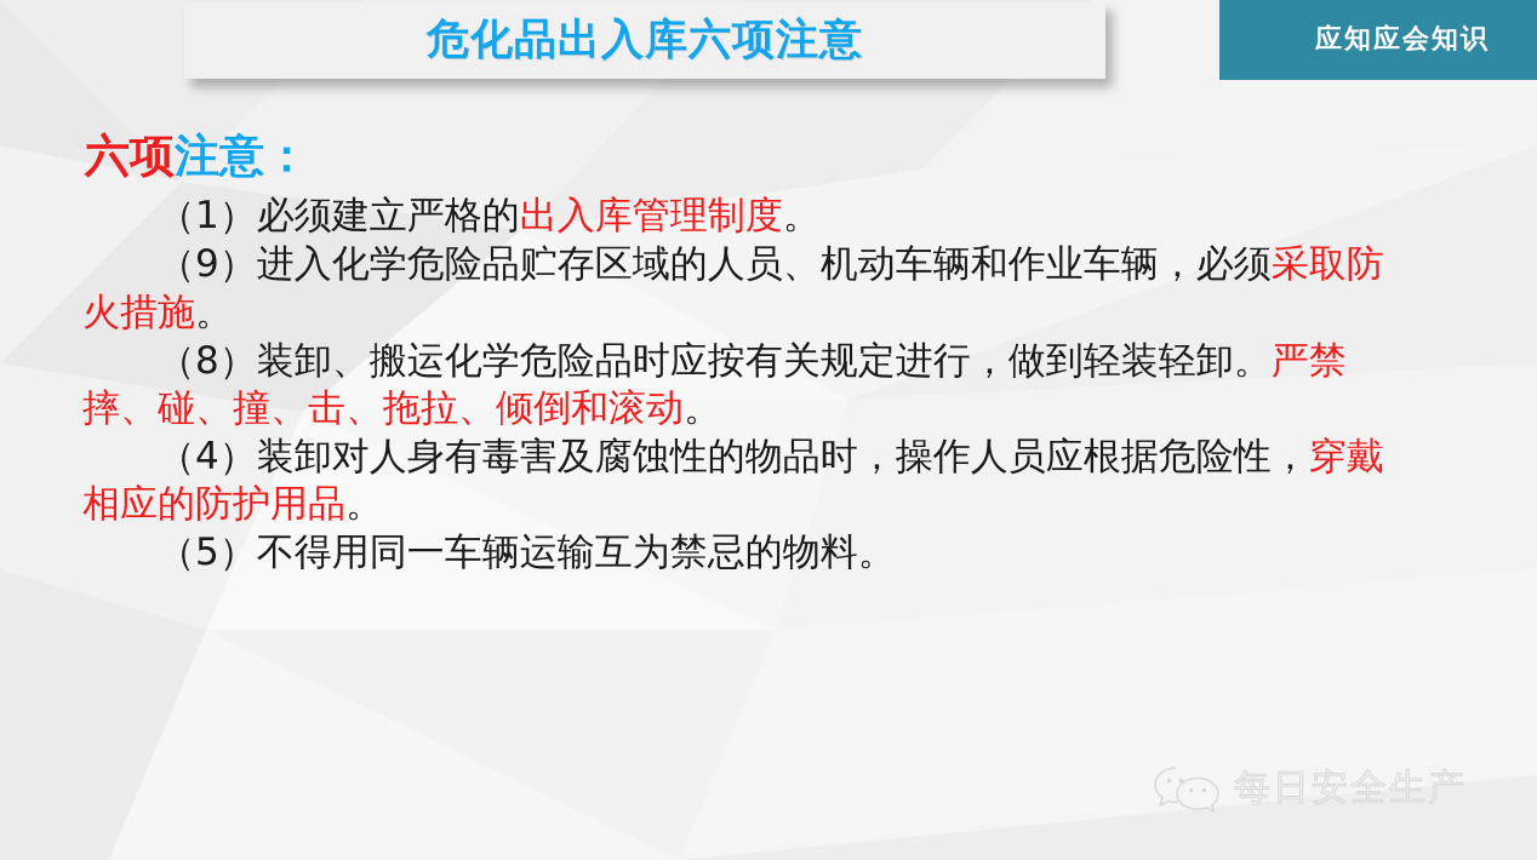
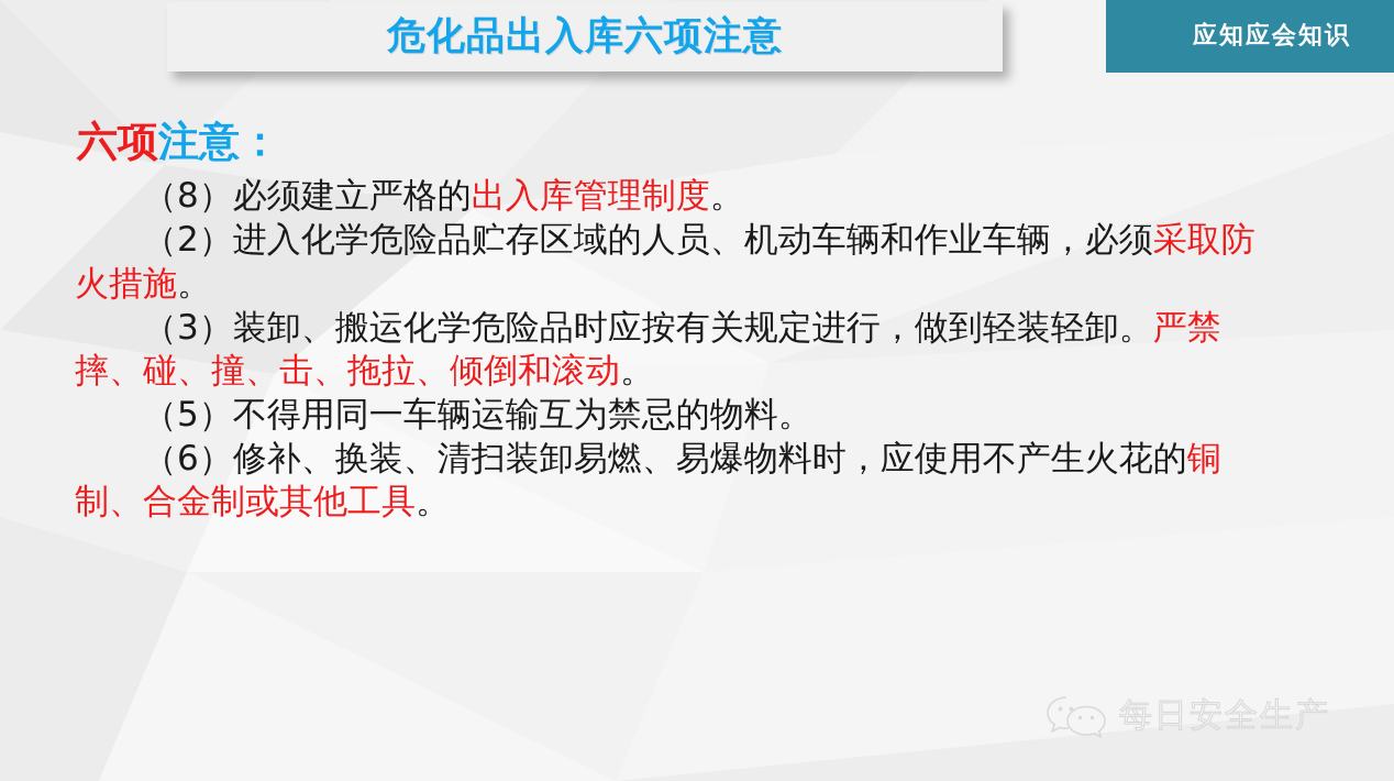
  危化品出入库六项注意
  应知应会知识
  六项注意：
- （1）必须建立严格的出入库管理制度。
+ （8）必须建立严格的出入库管理制度。
- （9）进入化学危险品贮存区域的人员、机动车辆和作业车辆，必须采取防火措施。
+ （2）进入化学危险品贮存区域的人员、机动车辆和作业车辆，必须采取防火措施。
- （8）装卸、搬运化学危险品时应按有关规定进行，做到轻装轻卸。严禁摔、碰、撞、击、拖拉、倾倒和滚动。
+ （3）装卸、搬运化学危险品时应按有关规定进行，做到轻装轻卸。严禁摔、碰、撞、击、拖拉、倾倒和滚动。
- （4）装卸对人身有毒害及腐蚀性的物品时，操作人员应根据危险性，穿戴相应的防护用品。
  （5）不得用同一车辆运输互为禁忌的物料。
+ （6）修补、换装、清扫装卸易燃、易爆物料时，应使用不产生火花的铜制、合金制或其他工具。
  每日安全生产
